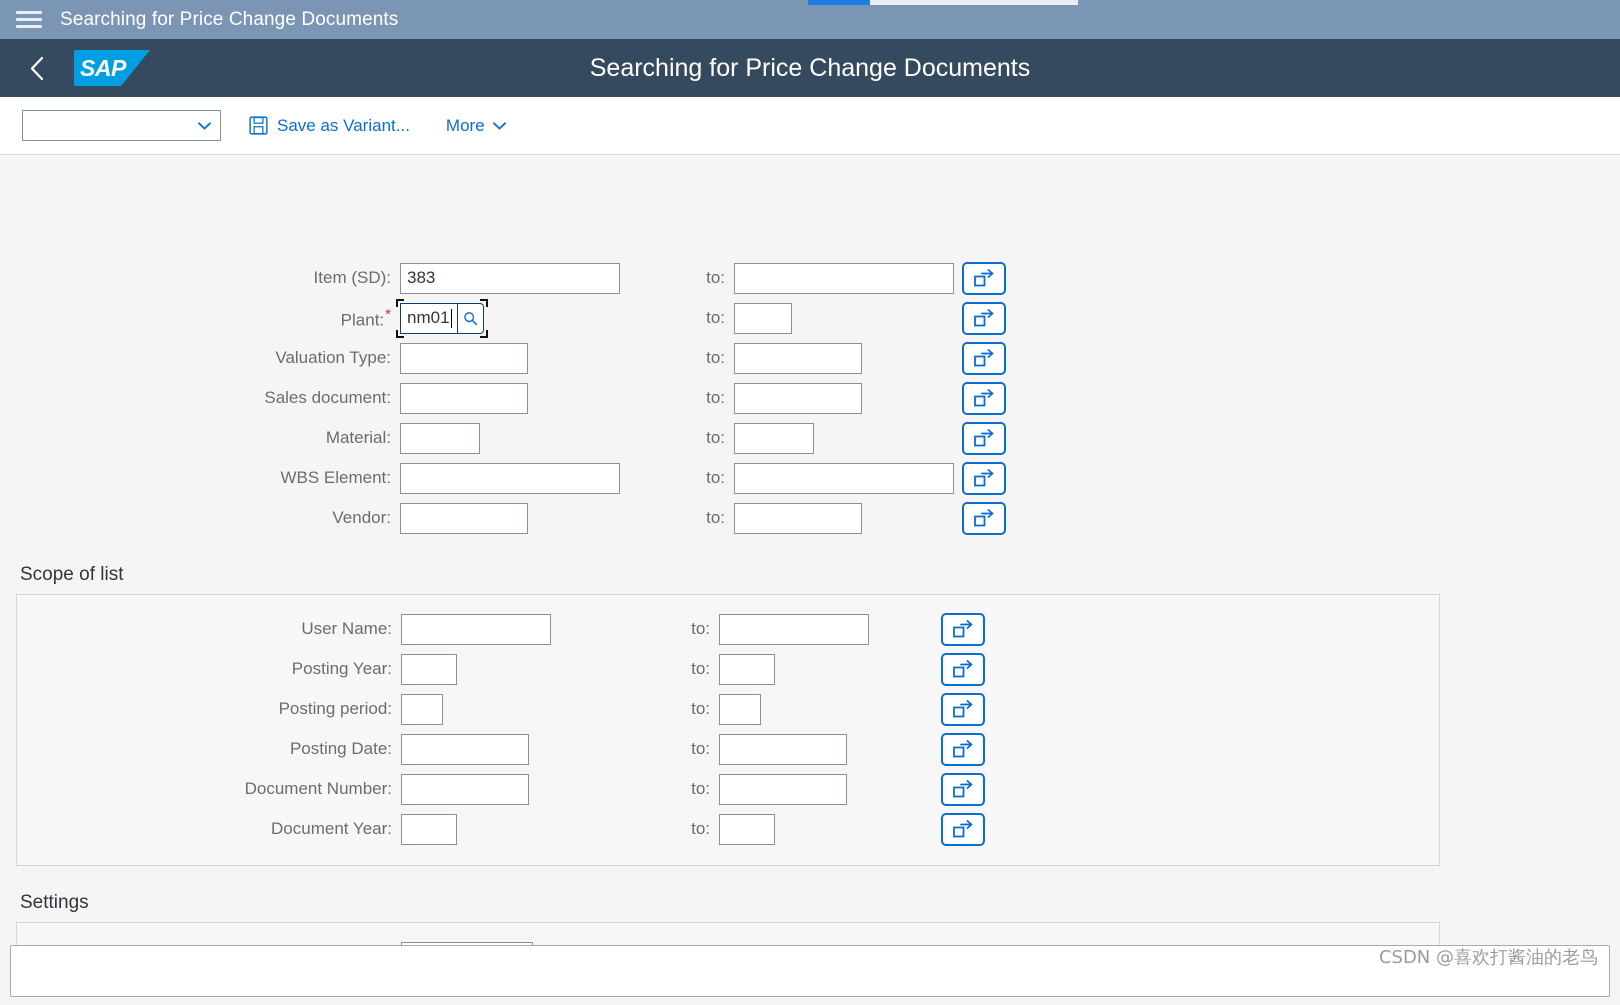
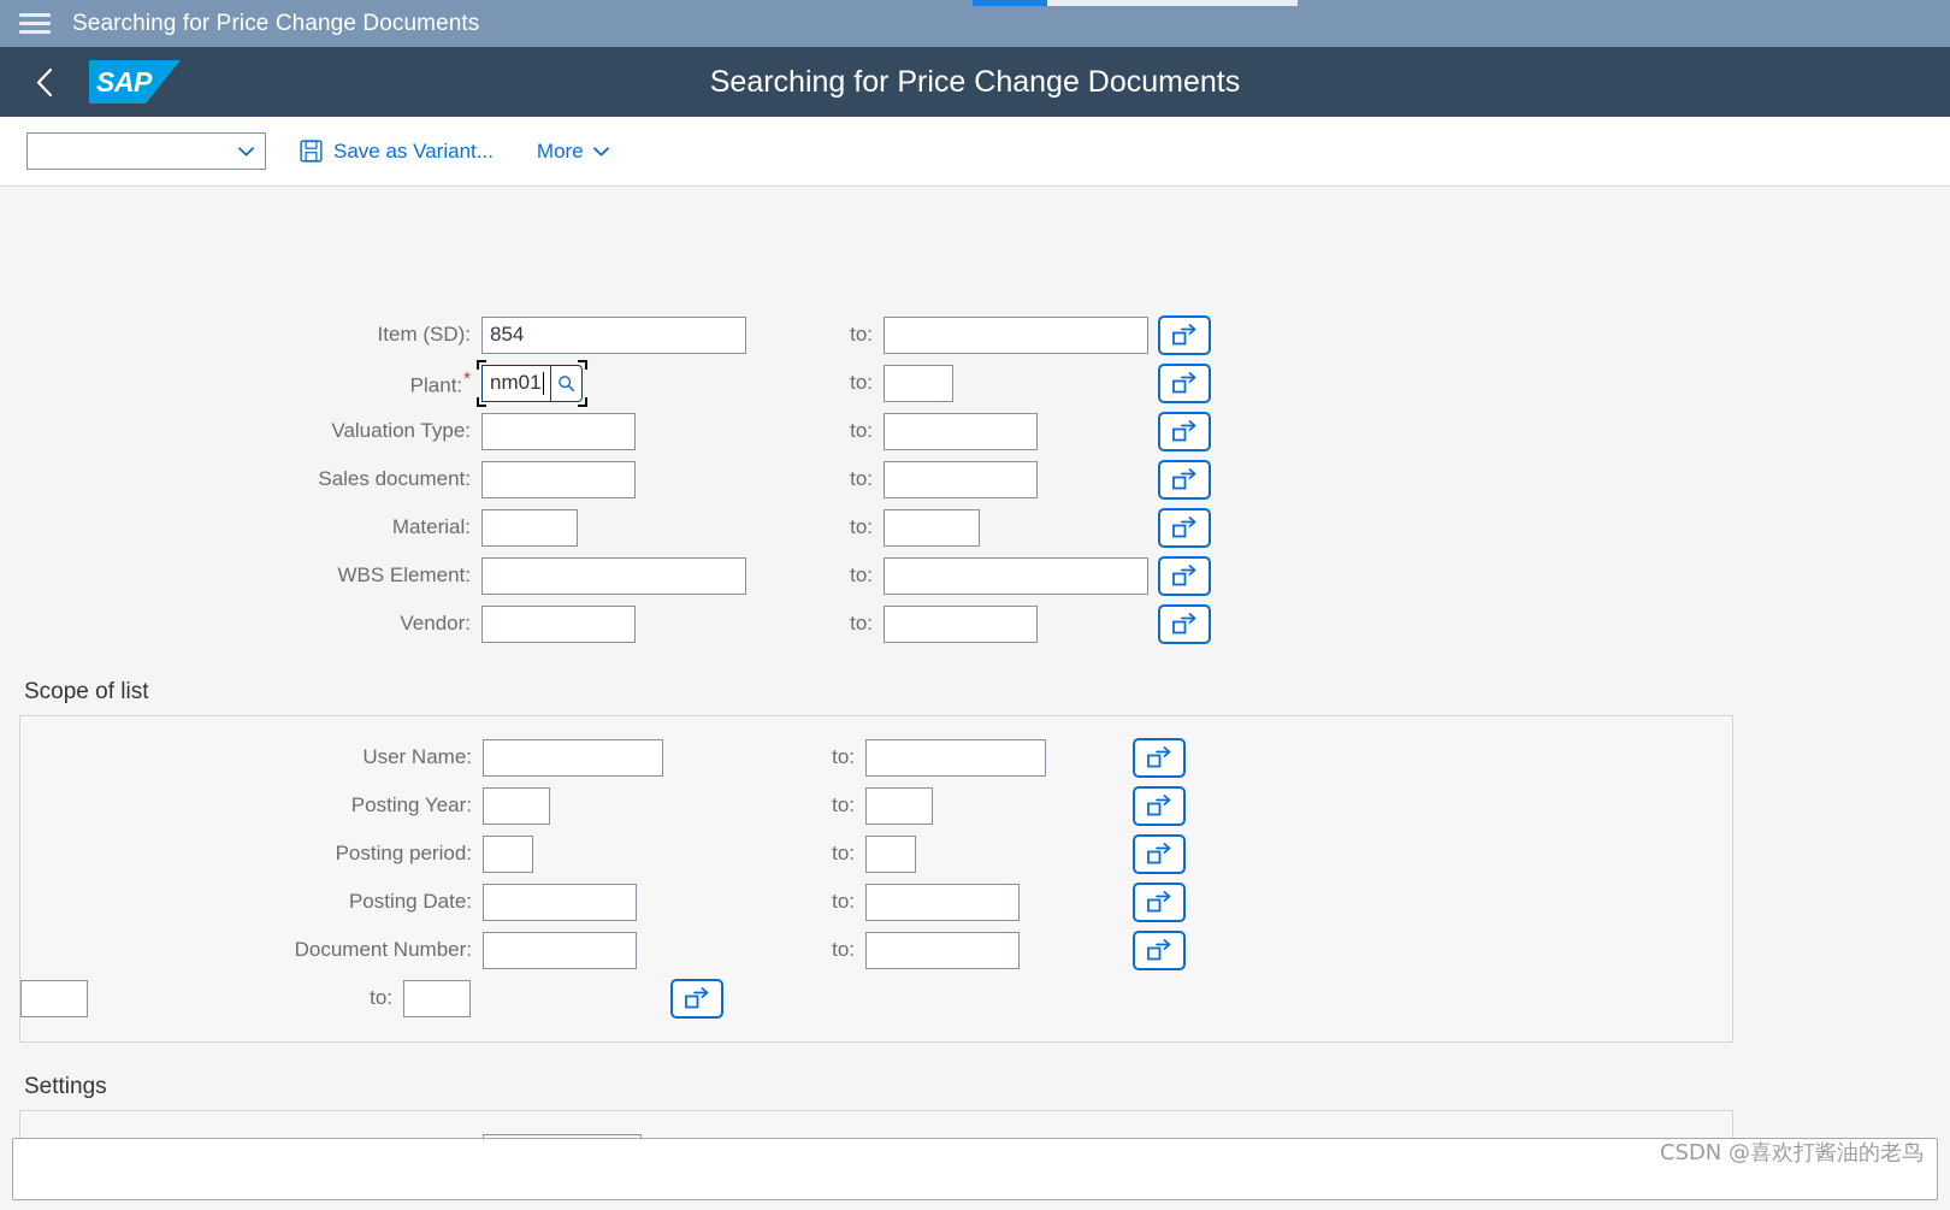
  Searching for Price Change Documents
  SAP
  Searching for Price Change Documents
  Save as Variant...
  More
  Item (SD):
- 383
+ 854
  to:
  Plant:*
  nm01
  to:
  Valuation Type:
  to:
  Sales document:
  to:
  Material:
  to:
  WBS Element:
  to:
  Vendor:
  to:
  Scope of list
  User Name:
  to:
  Posting Year:
  to:
  Posting period:
  to:
  Posting Date:
  to:
  Document Number:
  to:
- Document Year:
  to:
  Settings
  CSDN @喜欢打酱油的老鸟
